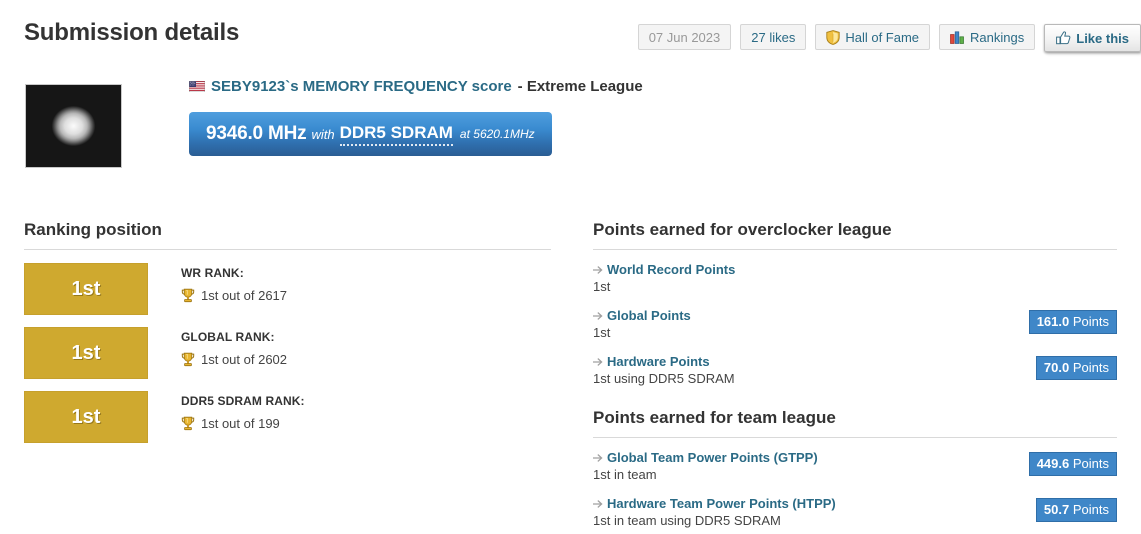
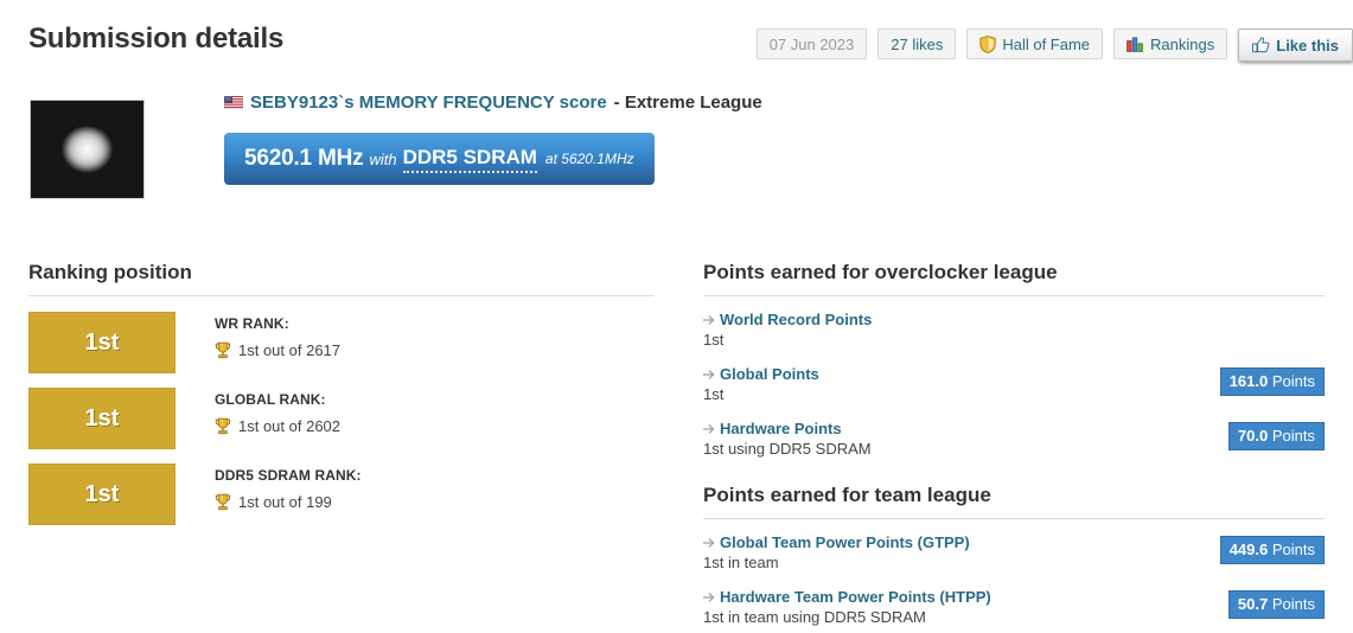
  Submission details
  07 Jun 2023
  27 likes
  Hall of Fame
  Rankings
  Like this
  SEBY9123`s MEMORY FREQUENCY score
  - Extreme League
- 9346.0 MHz
+ 5620.1 MHz
  with
  DDR5 SDRAM
  at 5620.1MHz
  Ranking position
  1st
  WR RANK:
  1st out of 2617
  1st
  GLOBAL RANK:
  1st out of 2602
  1st
  DDR5 SDRAM RANK:
  1st out of 199
  Points earned for overclocker league
  World Record Points
  1st
  Global Points
  1st
  161.0 Points
  Hardware Points
  1st using DDR5 SDRAM
  70.0 Points
  Points earned for team league
  Global Team Power Points (GTPP)
  1st in team
  449.6 Points
  Hardware Team Power Points (HTPP)
  1st in team using DDR5 SDRAM
  50.7 Points
